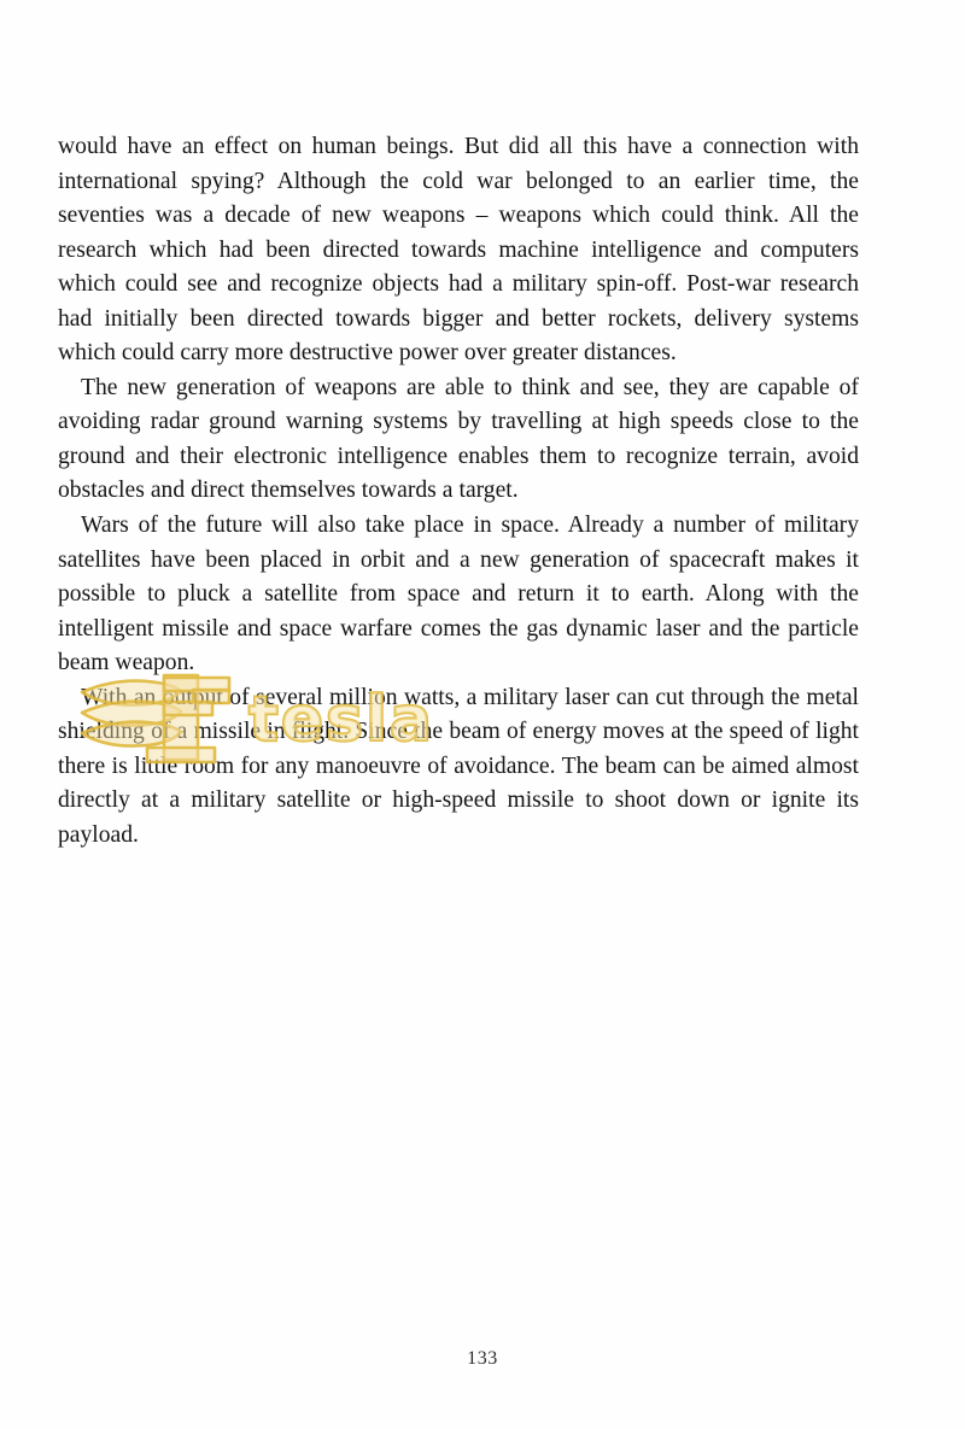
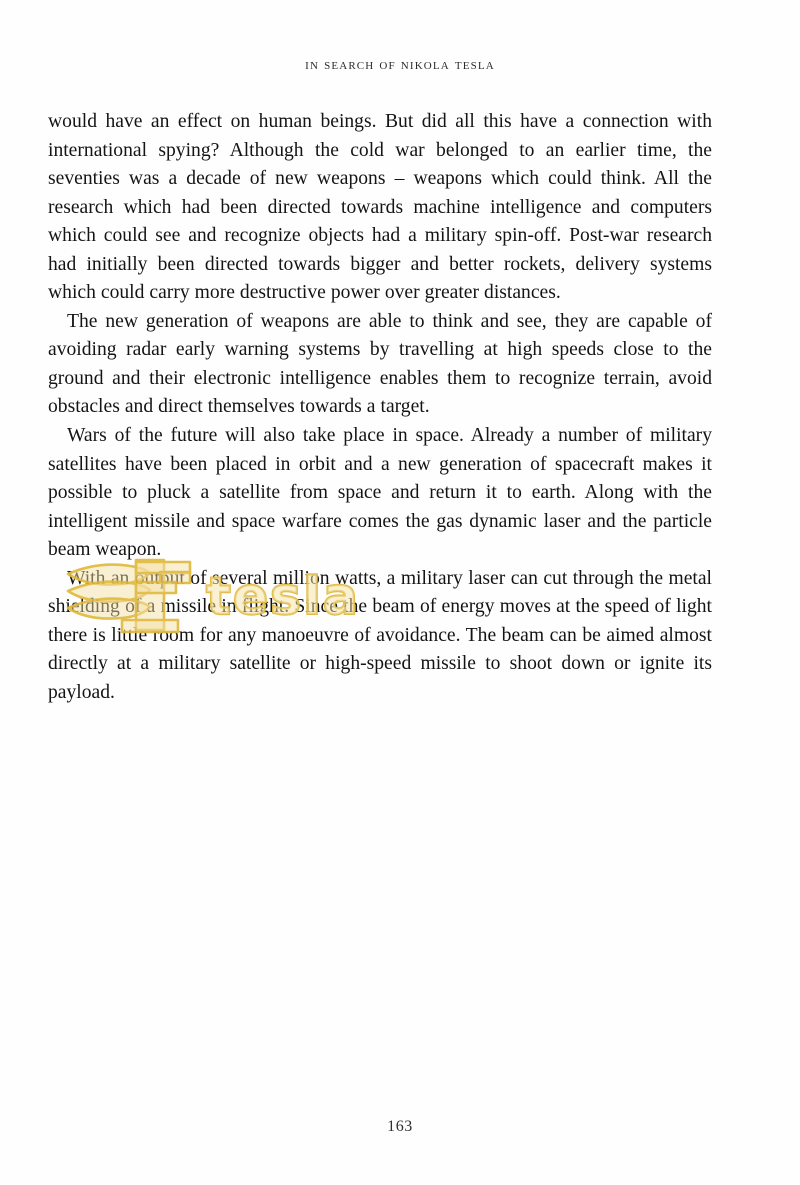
+ in search of nikola tesla
  would have an effect on human beings. But did all this have a connection with international spying? Although the cold war belonged to an earlier time, the seventies was a decade of new weapons – weapons which could think. All the research which had been directed towards machine intelligence and computers which could see and recognize objects had a military spin-off. Post-war research had initially been directed towards bigger and better rockets, delivery systems which could carry more destructive power over greater distances.
- The new generation of weapons are able to think and see, they are capable of avoiding radar ground warning systems by travelling at high speeds close to the ground and their electronic intelligence enables them to recognize terrain, avoid obstacles and direct themselves towards a target.
+ The new generation of weapons are able to think and see, they are capable of avoiding radar early warning systems by travelling at high speeds close to the ground and their electronic intelligence enables them to recognize terrain, avoid obstacles and direct themselves towards a target.
  Wars of the future will also take place in space. Already a number of military satellites have been placed in orbit and a new generation of spacecraft makes it possible to pluck a satellite from space and return it to earth. Along with the intelligent missile and space warfare comes the gas dynamic laser and the particle beam weapon.
  With an output of several million watts, a military laser can cut through the metal shielding of a missile in flight. Since the beam of energy moves at the speed of light there is little room for any manoeuvre of avoidance. The beam can be aimed almost directly at a military satellite or high-speed missile to shoot down or ignite its payload.
  tesla
- 133
+ 163
